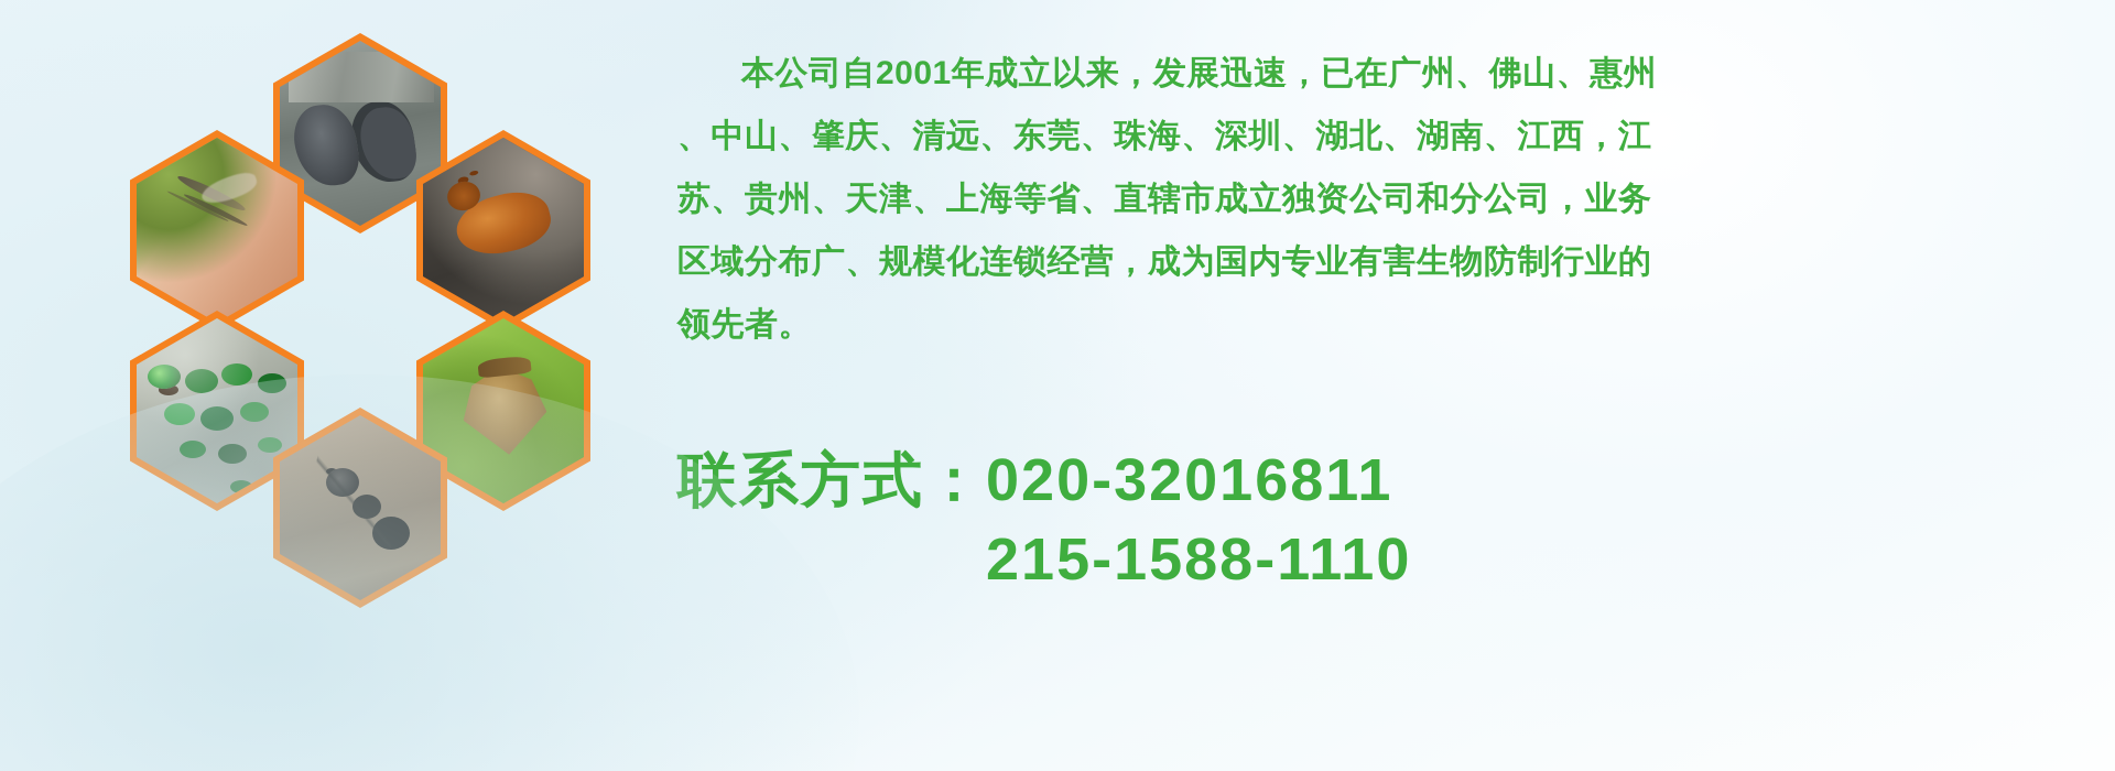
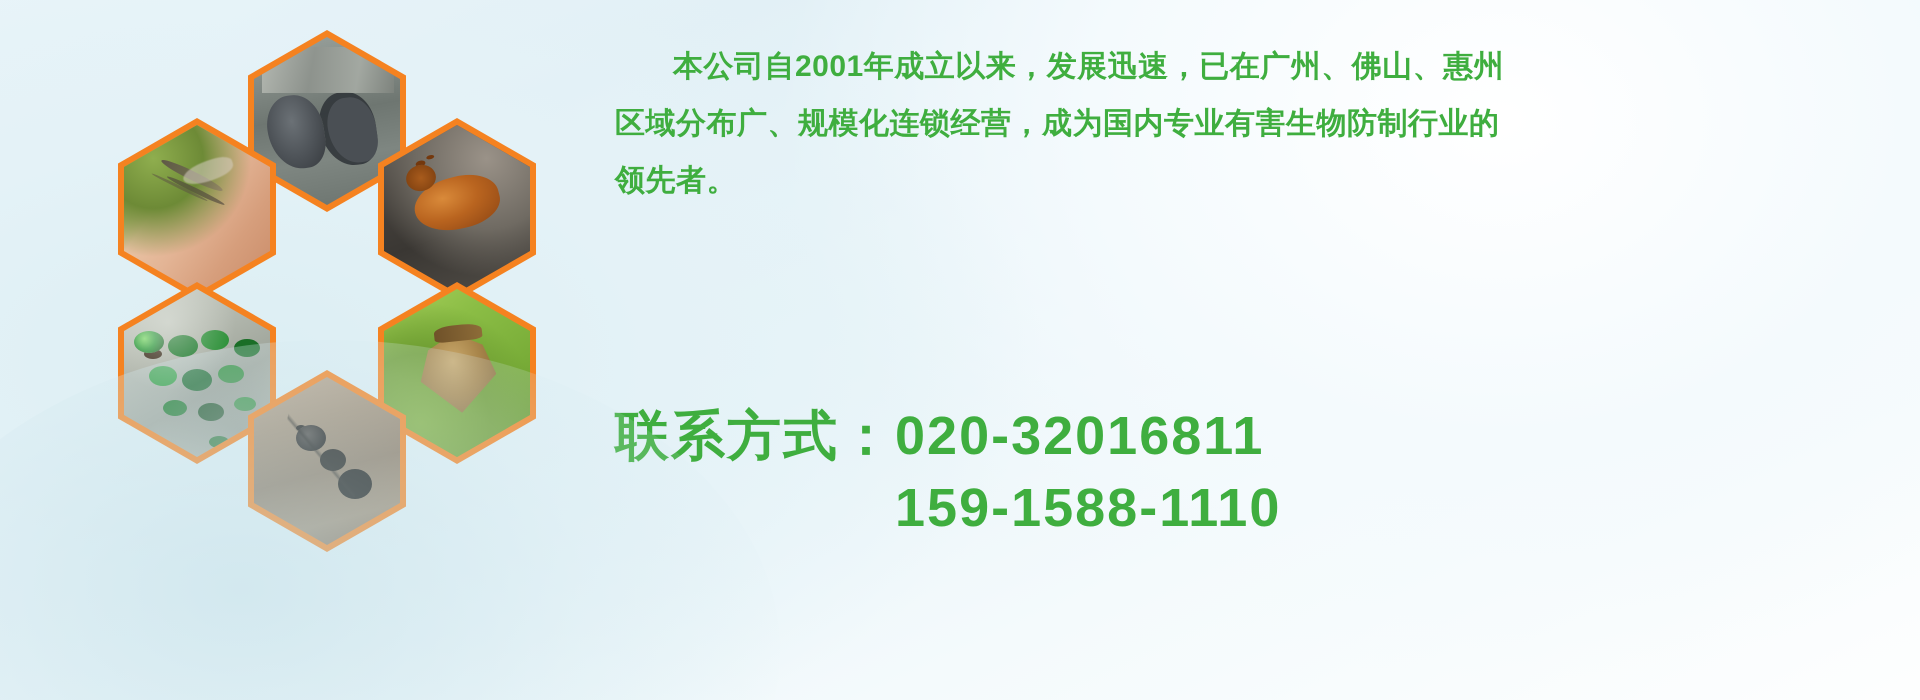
  本公司自2001年成立以来，发展迅速，已在广州、佛山、惠州
- 、中山、肇庆、清远、东莞、珠海、深圳、湖北、湖南、江西，江
- 苏、贵州、天津、上海等省、直辖市成立独资公司和分公司，业务
  区域分布广、规模化连锁经营，成为国内专业有害生物防制行业的
  领先者。
  系方式：020-32016811
- 215-1588-1110
+ 159-1588-1110
